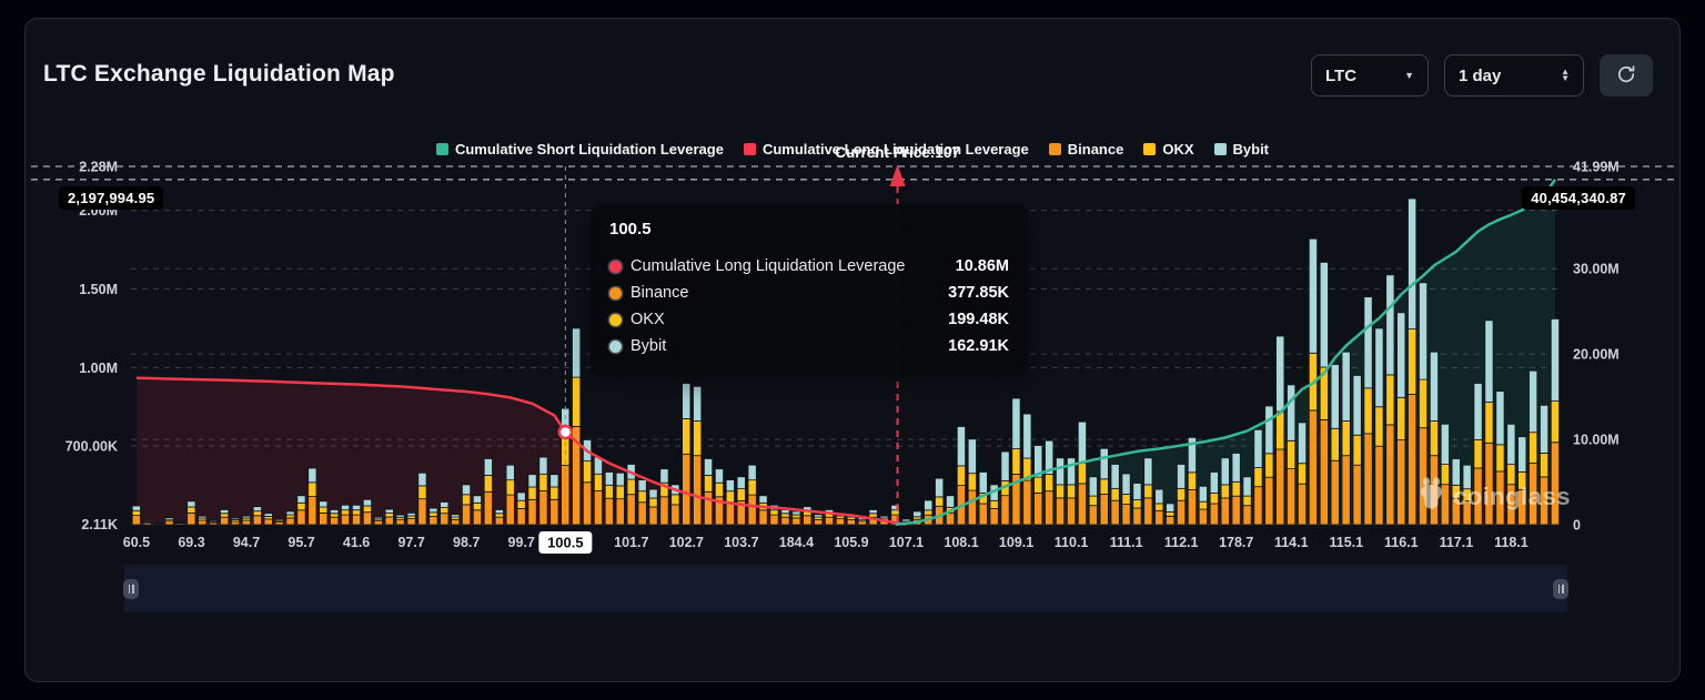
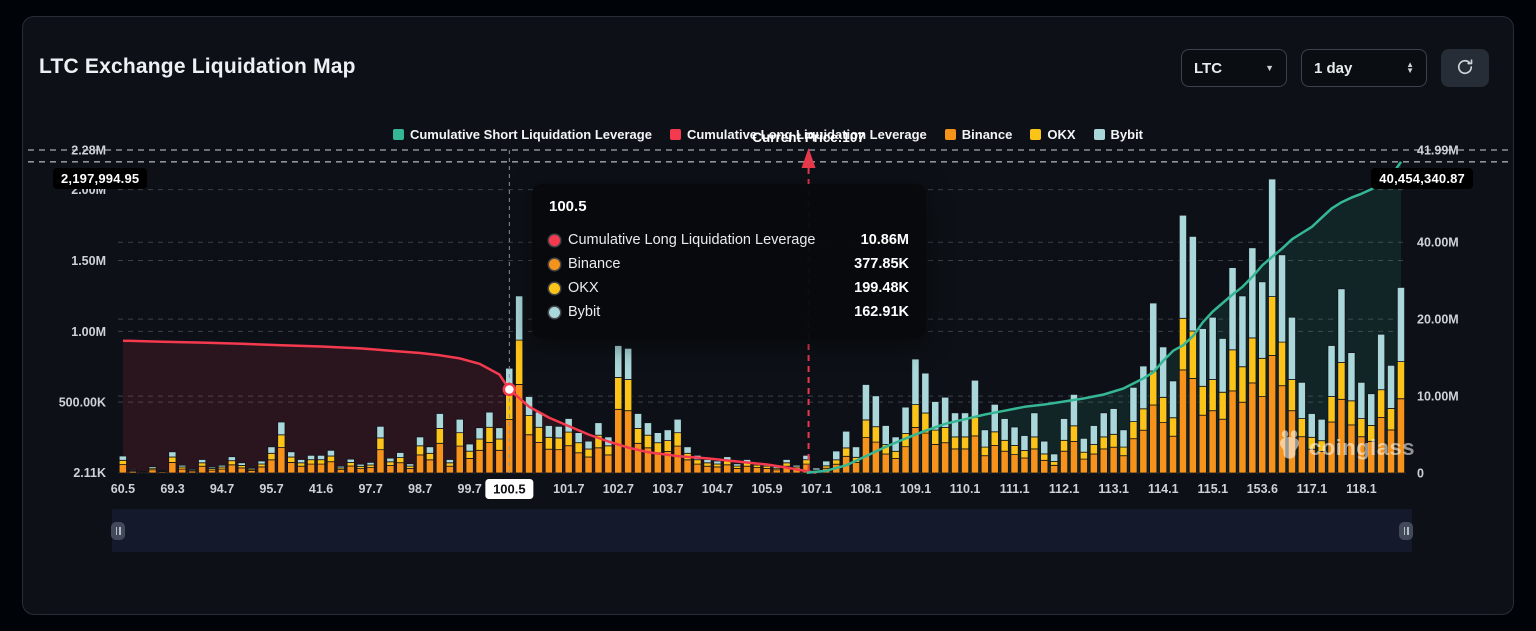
  LTC Exchange Liquidation Map
  LTC
  ▼
  1 day
  ▲
  ▼
  Cumulative Short Liquidation Leverage
  Cumulative Long Liquidation Leverage
  Binance
  OKX
  Bybit
  2,197,994.95
  40,454,340.87
  2.28M
  2.00M
  1.50M
  1.00M
- 700.00K
+ 500.00K
  2.11K
  41.99M
- 30.00M
+ 40.00M
  20.00M
  10.00M
  0
  60.5
  69.3
  94.7
  95.7
  41.6
  97.7
  98.7
  99.7
  101.7
  102.7
  103.7
- 184.4
+ 104.7
  105.9
  107.1
  108.1
  109.1
  110.1
  111.1
  112.1
- 178.7
+ 113.1
  114.1
  115.1
- 116.1
+ 153.6
  117.1
  118.1
  100.5
  Current Price:107
  100.5
  Cumulative Long Liquidation Leverage
  10.86M
  Binance
  377.85K
  OKX
  199.48K
  Bybit
  162.91K
  coinglass
